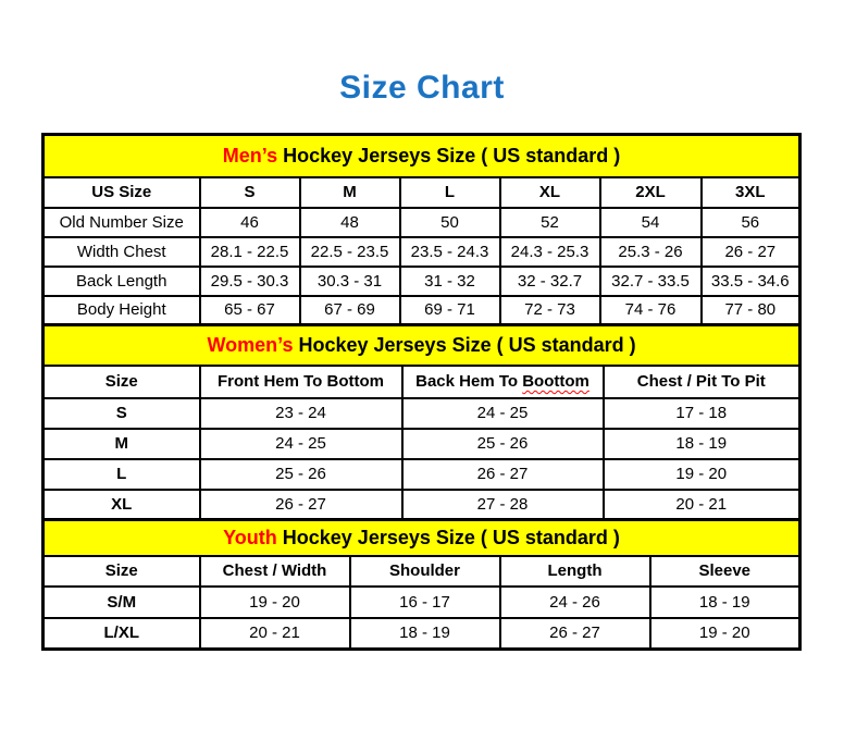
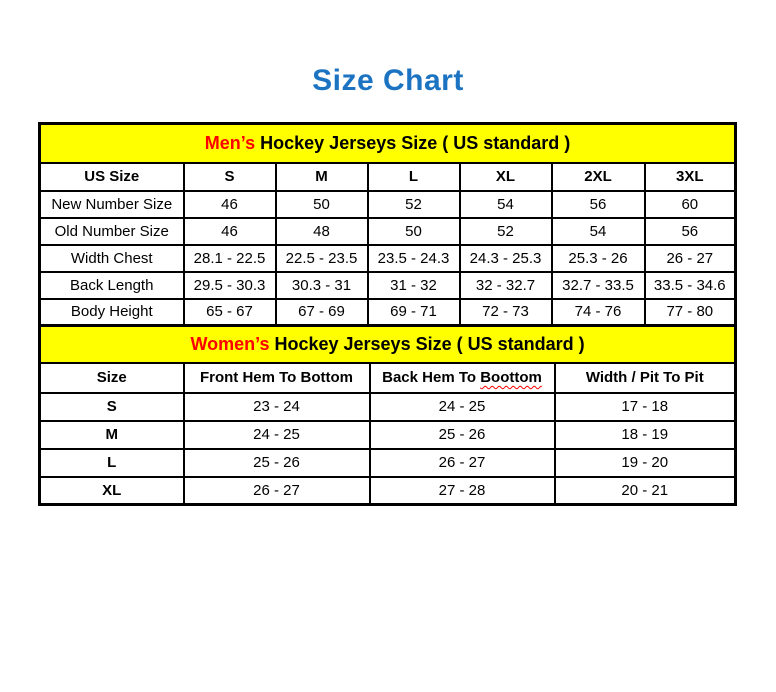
  Size Chart
  Men’s Hockey Jerseys Size ( US standard )
  US Size	S	M	L	XL	2XL	3XL
+ New Number Size	46	50	52	54	56	60
  Old Number Size	46	48	50	52	54	56
  Width Chest	28.1 - 22.5	22.5 - 23.5	23.5 - 24.3	24.3 - 25.3	25.3 - 26	26 - 27
  Back Length	29.5 - 30.3	30.3 - 31	31 - 32	32 - 32.7	32.7 - 33.5	33.5 - 34.6
  Body Height	65 - 67	67 - 69	69 - 71	72 - 73	74 - 76	77 - 80
  Women’s Hockey Jerseys Size ( US standard )
- Size	Front Hem To Bottom	Back Hem To Boottom	Chest / Pit To Pit
+ Size	Front Hem To Bottom	Back Hem To Boottom	Width / Pit To Pit
  S	23 - 24	24 - 25	17 - 18
  M	24 - 25	25 - 26	18 - 19
  L	25 - 26	26 - 27	19 - 20
  XL	26 - 27	27 - 28	20 - 21
- Youth Hockey Jerseys Size ( US standard )
- Size	Chest / Width	Shoulder	Length	Sleeve
- S/M	19 - 20	16 - 17	24 - 26	18 - 19
- L/XL	20 - 21	18 - 19	26 - 27	19 - 20
